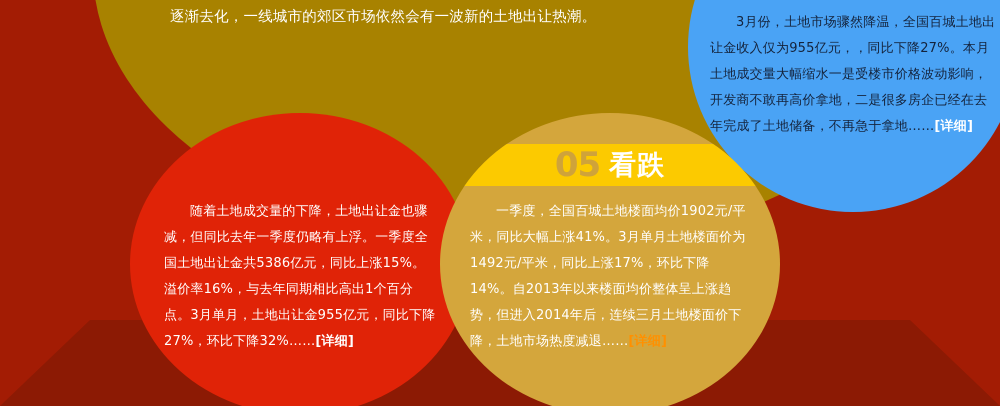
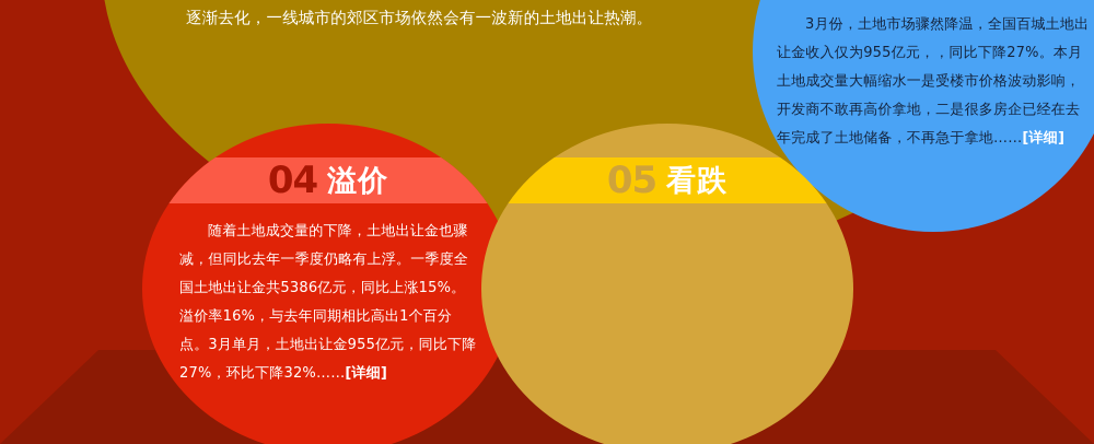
  逐渐去化，一线城市的郊区市场依然会有一波新的土地出让热潮。
  3月份，土地市场骤然降温，全国百城土地出让金收入仅为955亿元，，同比下降27%。本月土地成交量大幅缩水一是受楼市价格波动影响，开发商不敢再高价拿地，二是很多房企已经在去年完成了土地储备，不再急于拿地……[详细]
+ 04
+ 溢价
  随着土地成交量的下降，土地出让金也骤减，但同比去年一季度仍略有上浮。一季度全国土地出让金共5386亿元，同比上涨15%。溢价率16%，与去年同期相比高出1个百分点。3月单月，土地出让金955亿元，同比下降27%，环比下降32%……[详细]
  05
  看跌
- 一季度，全国百城土地楼面均价1902元/平米，同比大幅上涨41%。3月单月土地楼面价为1492元/平米，同比上涨17%，环比下降14%。自2013年以来楼面均价整体呈上涨趋势，但进入2014年后，连续三月土地楼面价下降，土地市场热度减退……[详细]
